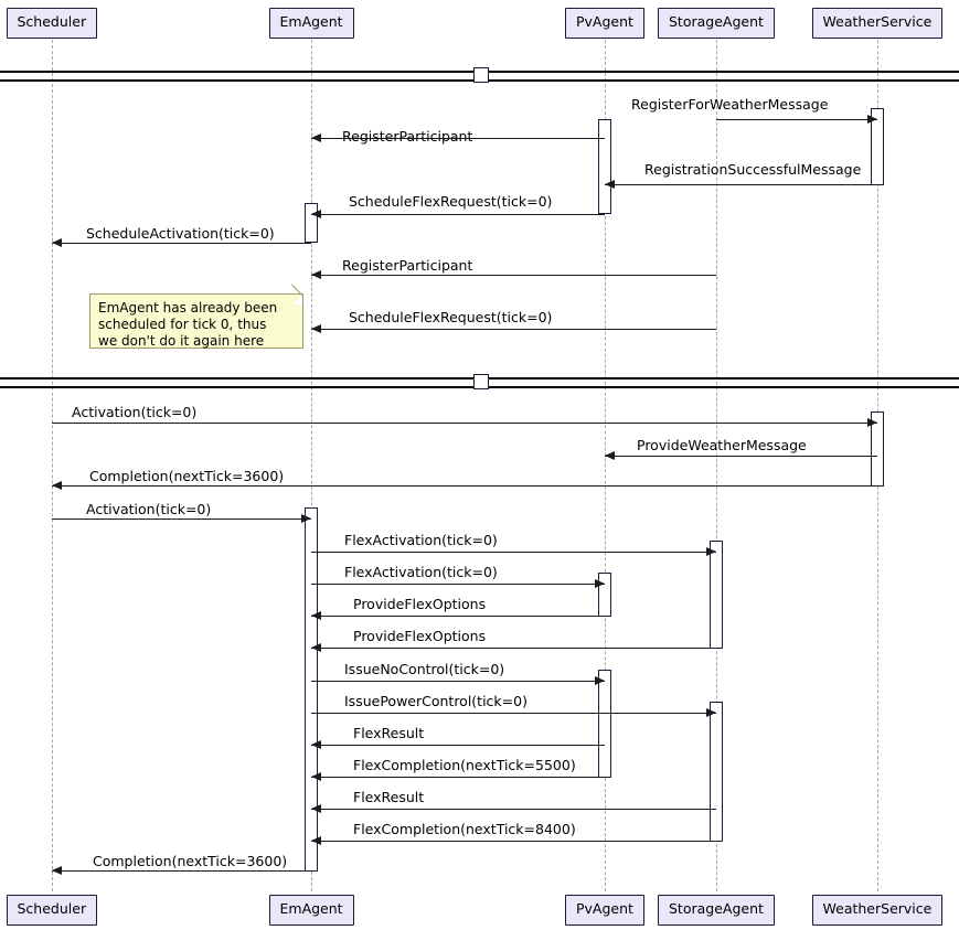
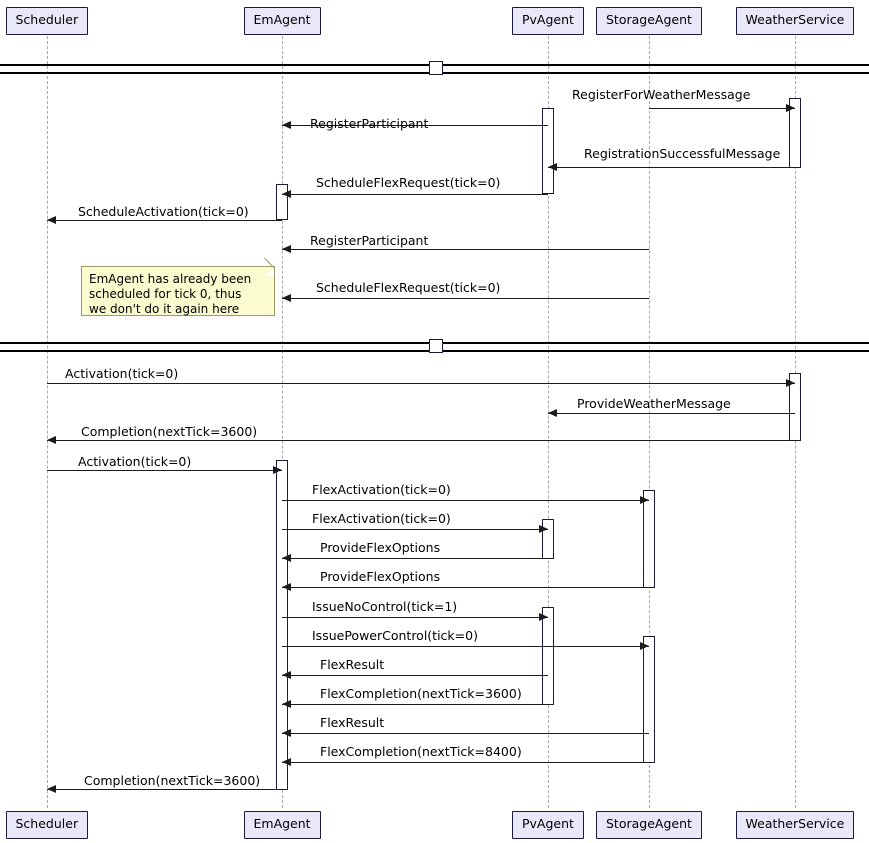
  Scheduler
  EmAgent
  PvAgent
  StorageAgent
  WeatherService
  Scheduler
  EmAgent
  PvAgent
  StorageAgent
  WeatherService
  RegisterForWeatherMessage
  RegisterParticipant
  RegistrationSuccessfulMessage
  ScheduleFlexRequest(tick=0)
  ScheduleActivation(tick=0)
  RegisterParticipant
  ScheduleFlexRequest(tick=0)
  Activation(tick=0)
  ProvideWeatherMessage
  Completion(nextTick=3600)
  Activation(tick=0)
  FlexActivation(tick=0)
  FlexActivation(tick=0)
  ProvideFlexOptions
  ProvideFlexOptions
- IssueNoControl(tick=0)
+ IssueNoControl(tick=1)
  IssuePowerControl(tick=0)
  FlexResult
- FlexCompletion(nextTick=5500)
+ FlexCompletion(nextTick=3600)
  FlexResult
  FlexCompletion(nextTick=8400)
  Completion(nextTick=3600)
  EmAgent has already been
  scheduled for tick 0, thus
  we don't do it again here
